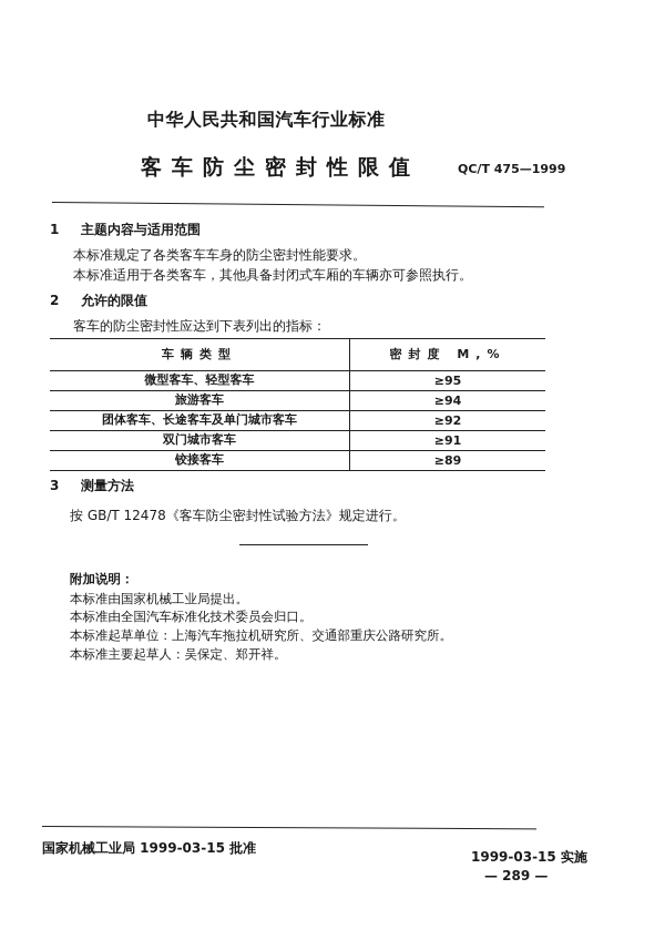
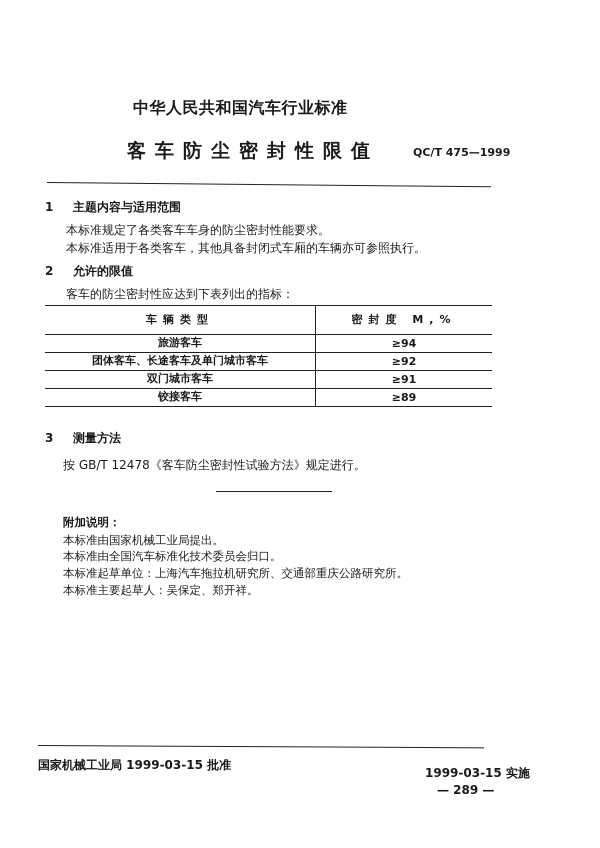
  中华人民共和国汽车行业标准
  客车防尘密封性限值
  QC/T 475—1999
  1 主题内容与适用范围
  本标准规定了各类客车车身的防尘密封性能要求。
  本标准适用于各类客车，其他具备封闭式车厢的车辆亦可参照执行。
  2 允许的限值
  客车的防尘密封性应达到下表列出的指标：
  车辆类型	密封度 M,%
- 微型客车、轻型客车	≥95
  旅游客车	≥94
  团体客车、长途客车及单门城市客车	≥92
  双门城市客车	≥91
  铰接客车	≥89
  3 测量方法
  按 GB/T 12478《客车防尘密封性试验方法》规定进行。
  附加说明：
  本标准由国家机械工业局提出。
  本标准由全国汽车标准化技术委员会归口。
  本标准起草单位：上海汽车拖拉机研究所、交通部重庆公路研究所。
  本标准主要起草人：吴保定、郑开祥。
  国家机械工业局 1999-03-15 批准
  1999-03-15 实施
  — 289 —
